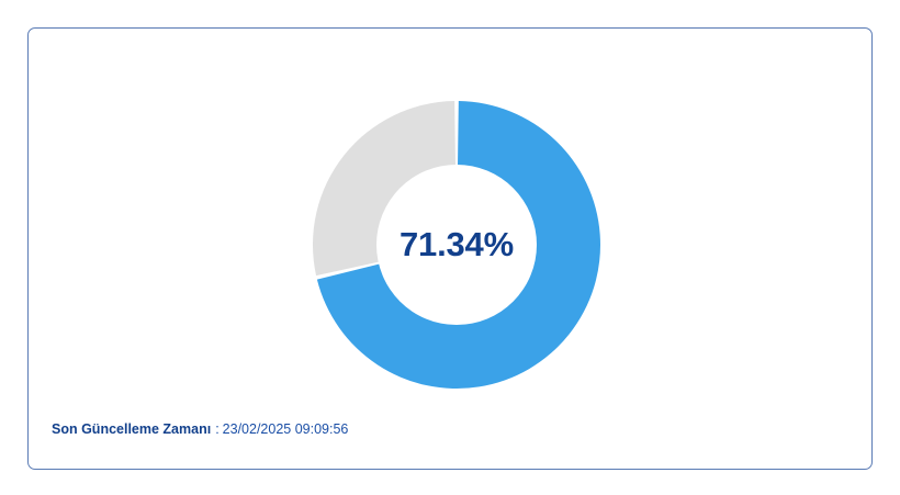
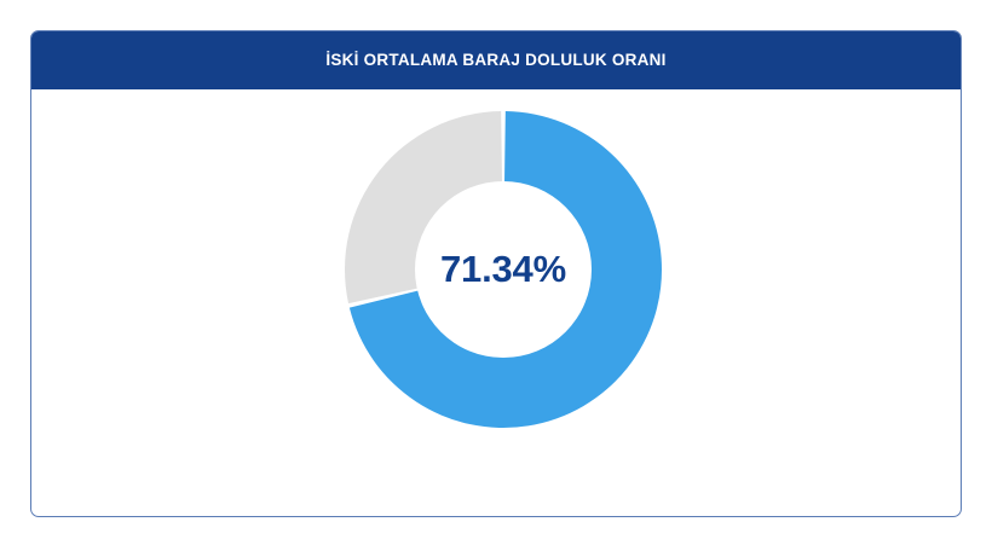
+ İSKİ ORTALAMA BARAJ DOLULUK ORANI
  71.34%
- Son Güncelleme Zamanı
- :
- 23/02/2025 09:09:56
